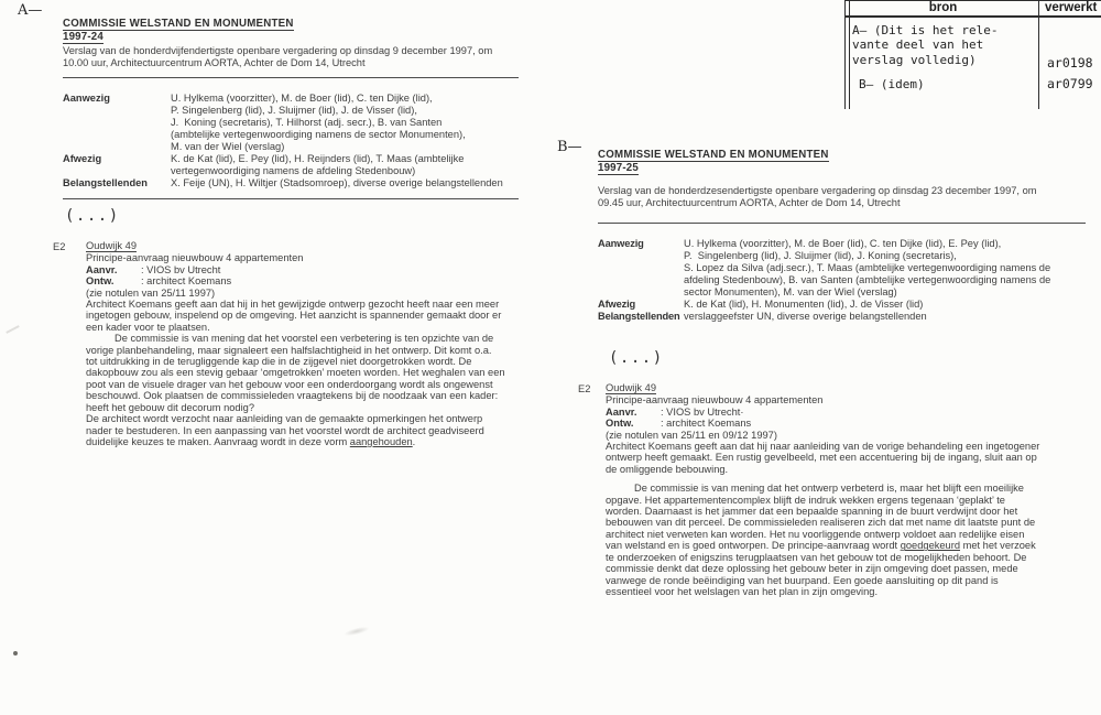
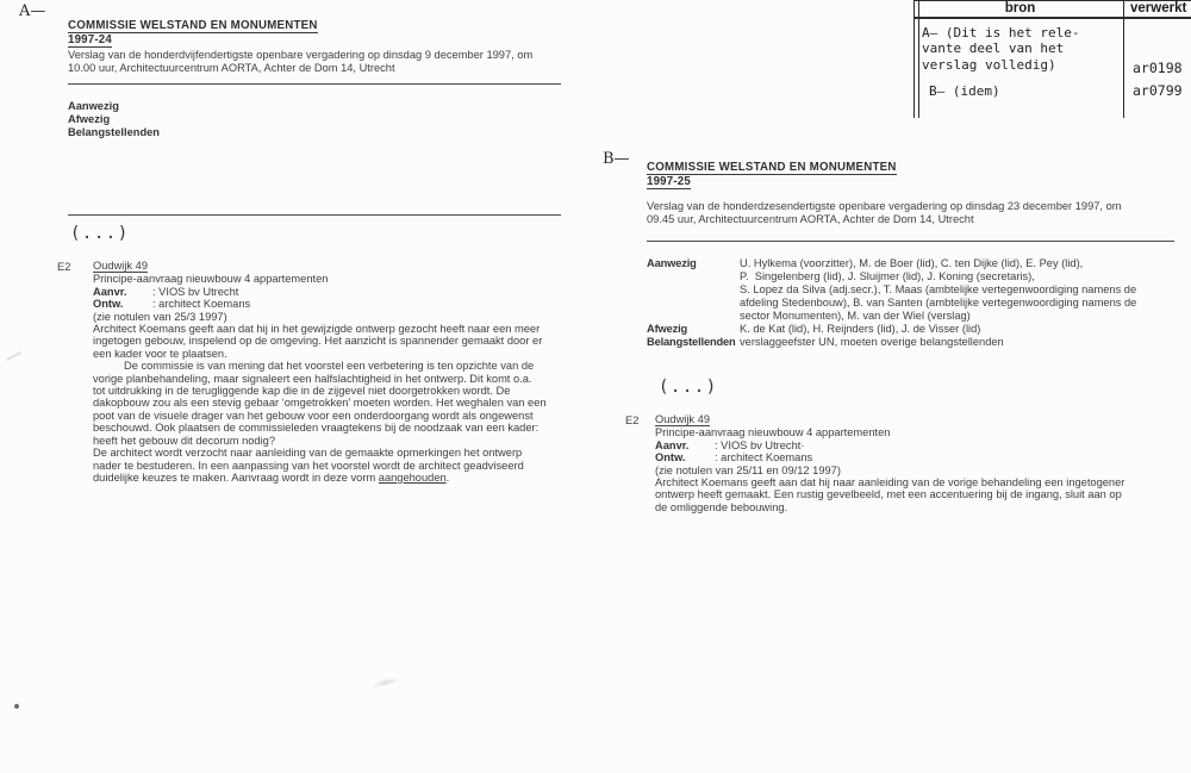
  bron
  verwerkt
  A— (Dit is het rele-
  vante deel van het
  verslag volledig)
  ar0198
  B— (idem)
  ar0799
  A—
  B—
  COMMISSIE WELSTAND EN MONUMENTEN
  1997-24
  Verslag van de honderdvijfendertigste openbare vergadering op dinsdag 9 december 1997, om
  10.00 uur, Architectuurcentrum AORTA, Achter de Dom 14, Utrecht
  Aanwezig
- U. Hylkema (voorzitter), M. de Boer (lid), C. ten Dijke (lid),
- P. Singelenberg (lid), J. Sluijmer (lid), J. de Visser (lid),
- J. Koning (secretaris), T. Hilhorst (adj. secr.), B. van Santen
- (ambtelijke vertegenwoordiging namens de sector Monumenten),
- M. van der Wiel (verslag)
  Afwezig
- K. de Kat (lid), E. Pey (lid), H. Reijnders (lid), T. Maas (ambtelijke
- vertegenwoordiging namens de afdeling Stedenbouw)
  Belangstellenden
- X. Feije (UN), H. Wiltjer (Stadsomroep), diverse overige belangstellenden
  (...)
  E2
  Oudwijk 49
  Principe-aanvraag nieuwbouw 4 appartementen
  Aanvr.
  : VIOS bv Utrecht
  Ontw.
  : architect Koemans
- (zie notulen van 25/11 1997)
+ (zie notulen van 25/3 1997)
  Architect Koemans geeft aan dat hij in het gewijzigde ontwerp gezocht heeft naar een meer
  ingetogen gebouw, inspelend op de omgeving. Het aanzicht is spannender gemaakt door er
  een kader voor te plaatsen.
  De commissie is van mening dat het voorstel een verbetering is ten opzichte van de
  vorige planbehandeling, maar signaleert een halfslachtigheid in het ontwerp. Dit komt o.a.
  tot uitdrukking in de terugliggende kap die in de zijgevel niet doorgetrokken wordt. De
  dakopbouw zou als een stevig gebaar ‘omgetrokken’ moeten worden. Het weghalen van een
  poot van de visuele drager van het gebouw voor een onderdoorgang wordt als ongewenst
  beschouwd. Ook plaatsen de commissieleden vraagtekens bij de noodzaak van een kader:
  heeft het gebouw dit decorum nodig?
  De architect wordt verzocht naar aanleiding van de gemaakte opmerkingen het ontwerp
  nader te bestuderen. In een aanpassing van het voorstel wordt de architect geadviseerd
  duidelijke keuzes te maken. Aanvraag wordt in deze vorm aangehouden.
  COMMISSIE WELSTAND EN MONUMENTEN
  1997-25
  Verslag van de honderdzesendertigste openbare vergadering op dinsdag 23 december 1997, om
  09.45 uur, Architectuurcentrum AORTA, Achter de Dom 14, Utrecht
  Aanwezig
  U. Hylkema (voorzitter), M. de Boer (lid), C. ten Dijke (lid), E. Pey (lid),
  P. Singelenberg (lid), J. Sluijmer (lid), J. Koning (secretaris),
  S. Lopez da Silva (adj.secr.), T. Maas (ambtelijke vertegenwoordiging namens de
  afdeling Stedenbouw), B. van Santen (ambtelijke vertegenwoordiging namens de
  sector Monumenten), M. van der Wiel (verslag)
  Afwezig
- K. de Kat (lid), H. Monumenten (lid), J. de Visser (lid)
+ K. de Kat (lid), H. Reijnders (lid), J. de Visser (lid)
  Belangstellenden
- verslaggeefster UN, diverse overige belangstellenden
+ verslaggeefster UN, moeten overige belangstellenden
  (...)
  E2
  Oudwijk 49
  Principe-aanvraag nieuwbouw 4 appartementen
  Aanvr.
  : VIOS bv Utrecht·
  Ontw.
  : architect Koemans
  (zie notulen van 25/11 en 09/12 1997)
  Architect Koemans geeft aan dat hij naar aanleiding van de vorige behandeling een ingetogener
  ontwerp heeft gemaakt. Een rustig gevelbeeld, met een accentuering bij de ingang, sluit aan op
  de omliggende bebouwing.
- De commissie is van mening dat het ontwerp verbeterd is, maar het blijft een moeilijke
- opgave. Het appartementencomplex blijft de indruk wekken ergens tegenaan ‘geplakt’ te
- worden. Daarnaast is het jammer dat een bepaalde spanning in de buurt verdwijnt door het
- bebouwen van dit perceel. De commissieleden realiseren zich dat met name dit laatste punt de
- architect niet verweten kan worden. Het nu voorliggende ontwerp voldoet aan redelijke eisen
- van welstand en is goed ontworpen. De principe-aanvraag wordt goedgekeurd met het verzoek
- te onderzoeken of enigszins terugplaatsen van het gebouw tot de mogelijkheden behoort. De
- commissie denkt dat deze oplossing het gebouw beter in zijn omgeving doet passen, mede
- vanwege de ronde beëindiging van het buurpand. Een goede aansluiting op dit pand is
- essentieel voor het welslagen van het plan in zijn omgeving.
